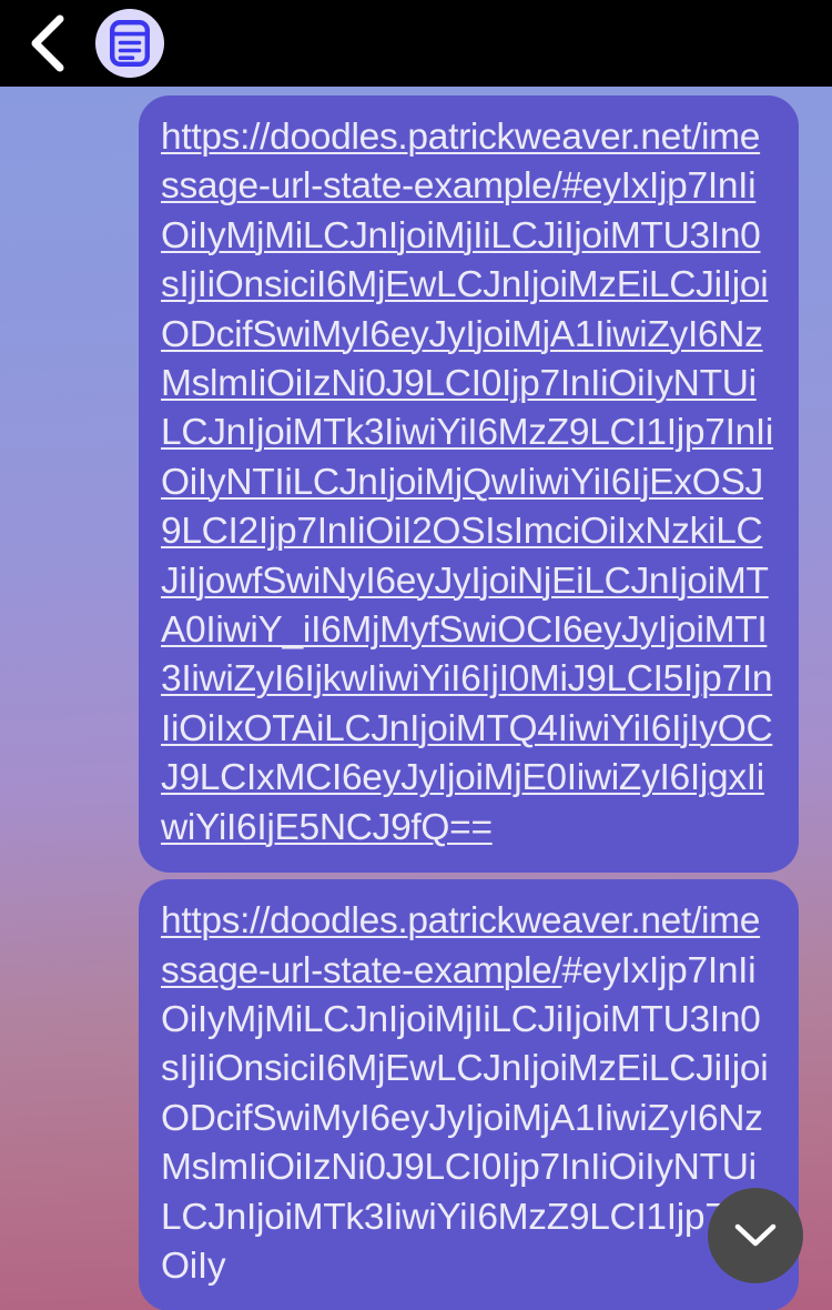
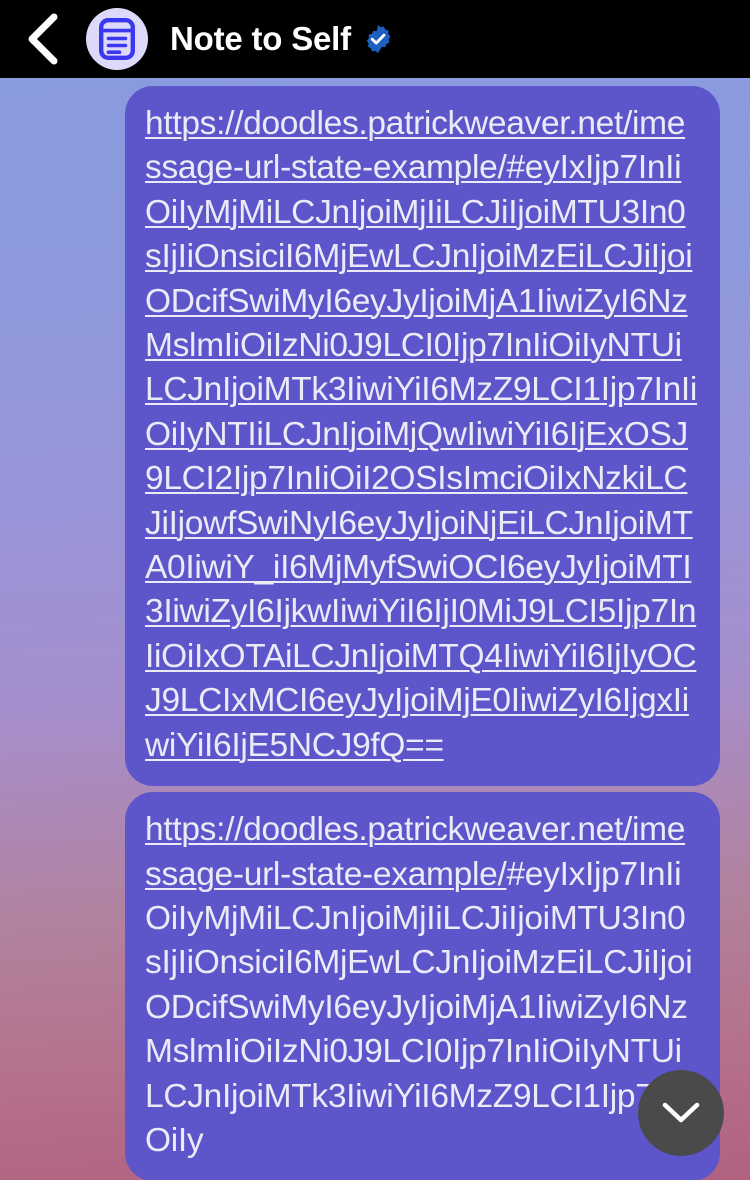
  https://doodles.patrickweaver.net/imessage-url-state-example/#eyIxIjp7InIiOiIyMjMiLCJnIjoiMjIiLCJiIjoiMTU3In0sIjIiOnsiciI6MjEwLCJnIjoiMzEiLCJiIjoiODcifSwiMyI6eyJyIjoiMjA1IiwiZyI6NzMslmIiOiIzNi0J9LCI0Ijp7InIiOiIyNTUiLCJnIjoiMTk3IiwiYiI6MzZ9LCI1Ijp7InIiOiIyNTIiLCJnIjoiMjQwIiwiYiI6IjExOSJ9LCI2Ijp7InIiOiI2OSIsImciOiIxNzkiLCJiIjowfSwiNyI6eyJyIjoiNjEiLCJnIjoiMTA0IiwiY_iI6MjMyfSwiOCI6eyJyIjoiMTI3IiwiZyI6IjkwIiwiYiI6IjI0MiJ9LCI5Ijp7InIiOiIxOTAiLCJnIjoiMTQ4IiwiYiI6IjIyOCJ9LCIxMCI6eyJyIjoiMjE0IiwiZyI6IjgxIiwiYiI6IjE5NCJ9fQ==
  https://doodles.patrickweaver.net/imessage-url-state-example/#eyIxIjp7InIiOiIyMjMiLCJnIjoiMjIiLCJiIjoiMTU3In0sIjIiOnsiciI6MjEwLCJnIjoiMzEiLCJiIjoiODcifSwiMyI6eyJyIjoiMjA1IiwiZyI6NzMslmIiOiIzNi0J9LCI0Ijp7InIiOiIyNTUiLCJnIjoiMTk3IiwiYiI6MzZ9LCI1IjpOiIy
+ Note to Self
